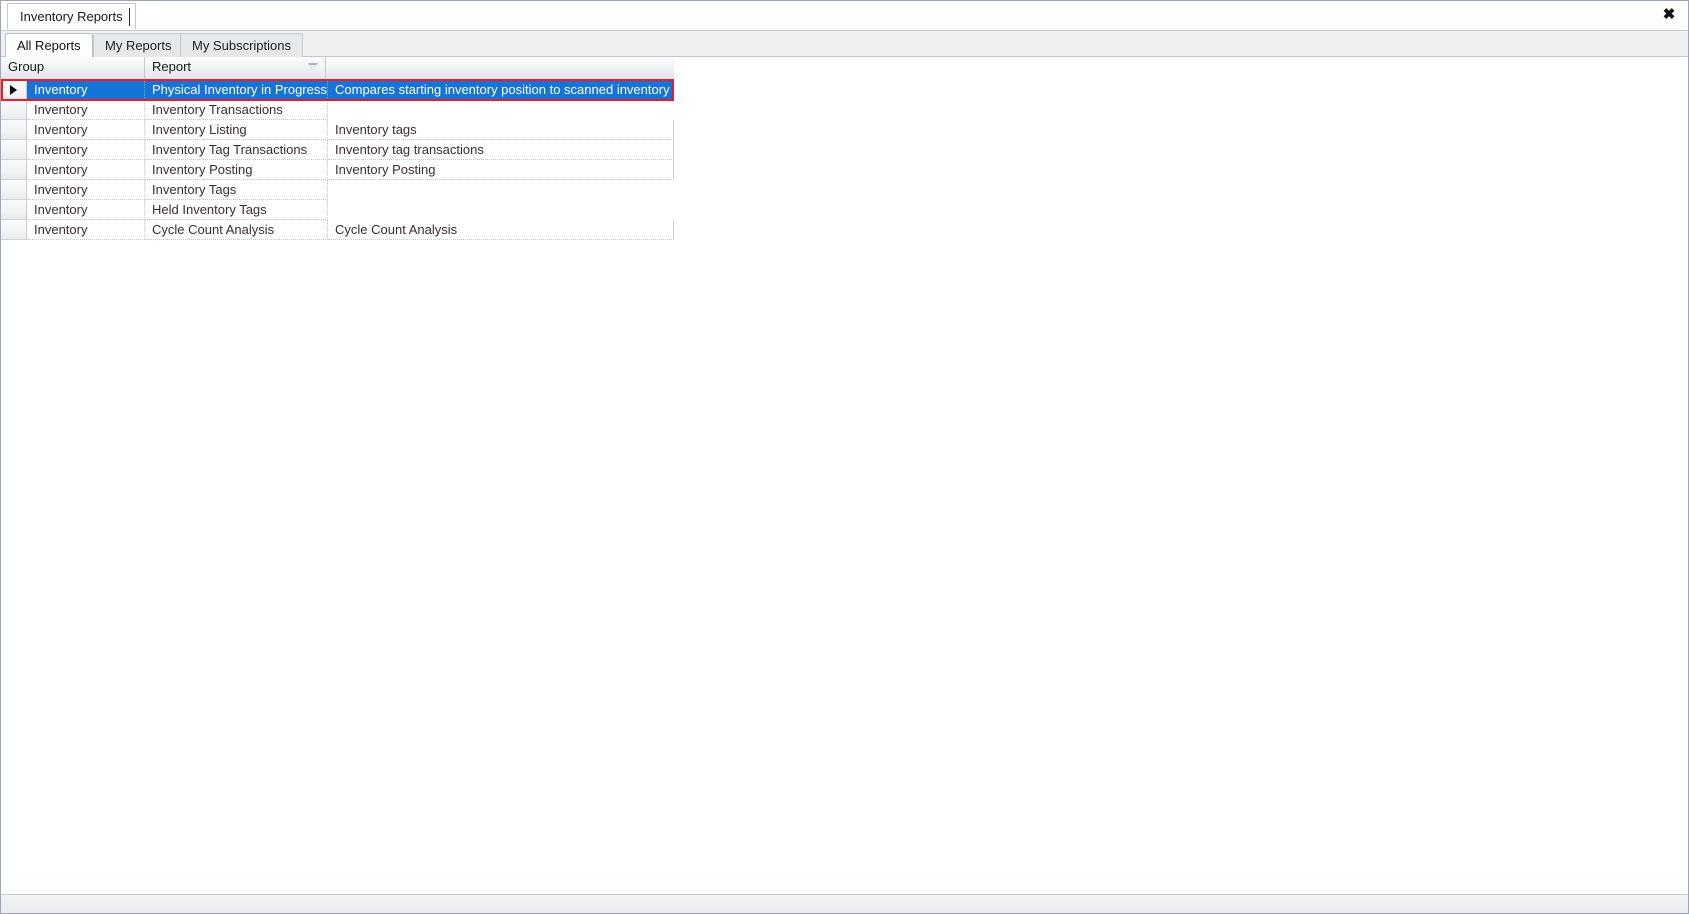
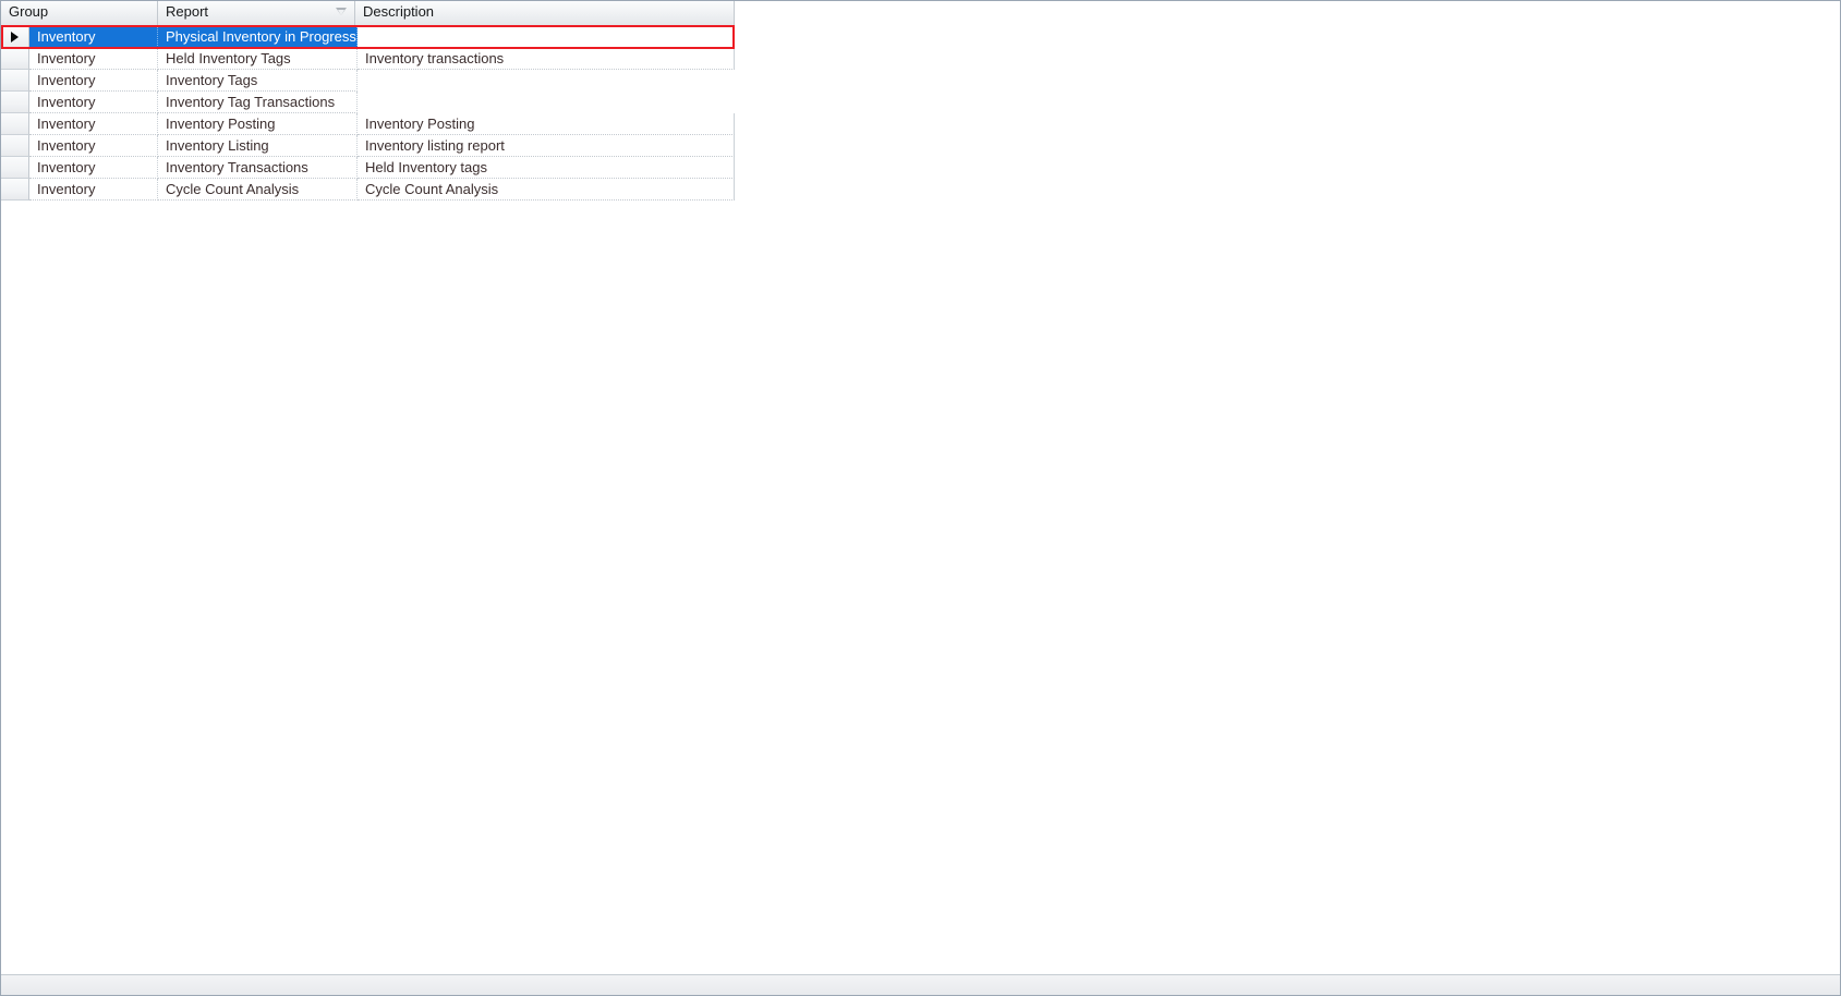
- Inventory Reports
- ✖
- All Reports
- My Reports
- My Subscriptions
  Group
  Report
+ Description
  Inventory
  Physical Inventory in Progress
- Compares starting inventory position to scanned inventory
  Inventory
- Inventory Transactions
+ Held Inventory Tags
+ Inventory transactions
  Inventory
- Inventory Listing
+ Inventory Tags
- Inventory tags
  Inventory
  Inventory Tag Transactions
- Inventory tag transactions
  Inventory
  Inventory Posting
  Inventory Posting
  Inventory
- Inventory Tags
+ Inventory Listing
+ Inventory listing report
  Inventory
- Held Inventory Tags
+ Inventory Transactions
+ Held Inventory tags
  Inventory
  Cycle Count Analysis
  Cycle Count Analysis
